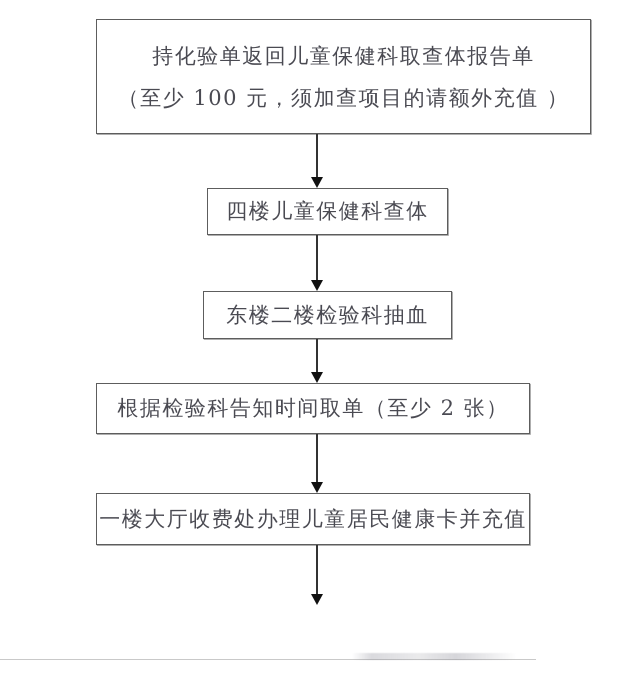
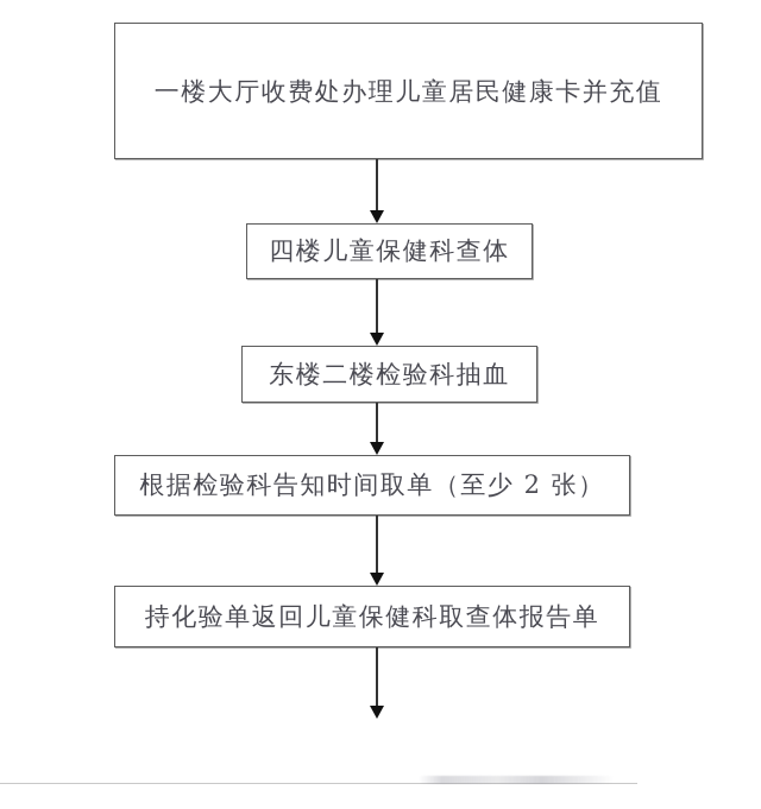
- 持化验单返回儿童保健科取查体报告单
+ 一楼大厅收费处办理儿童居民健康卡并充值
- （至少 100 元，须加查项目的请额外充值 ）
  四楼儿童保健科查体
  东楼二楼检验科抽血
  根据检验科告知时间取单（至少 2 张）
- 一楼大厅收费处办理儿童居民健康卡并充值
+ 持化验单返回儿童保健科取查体报告单
